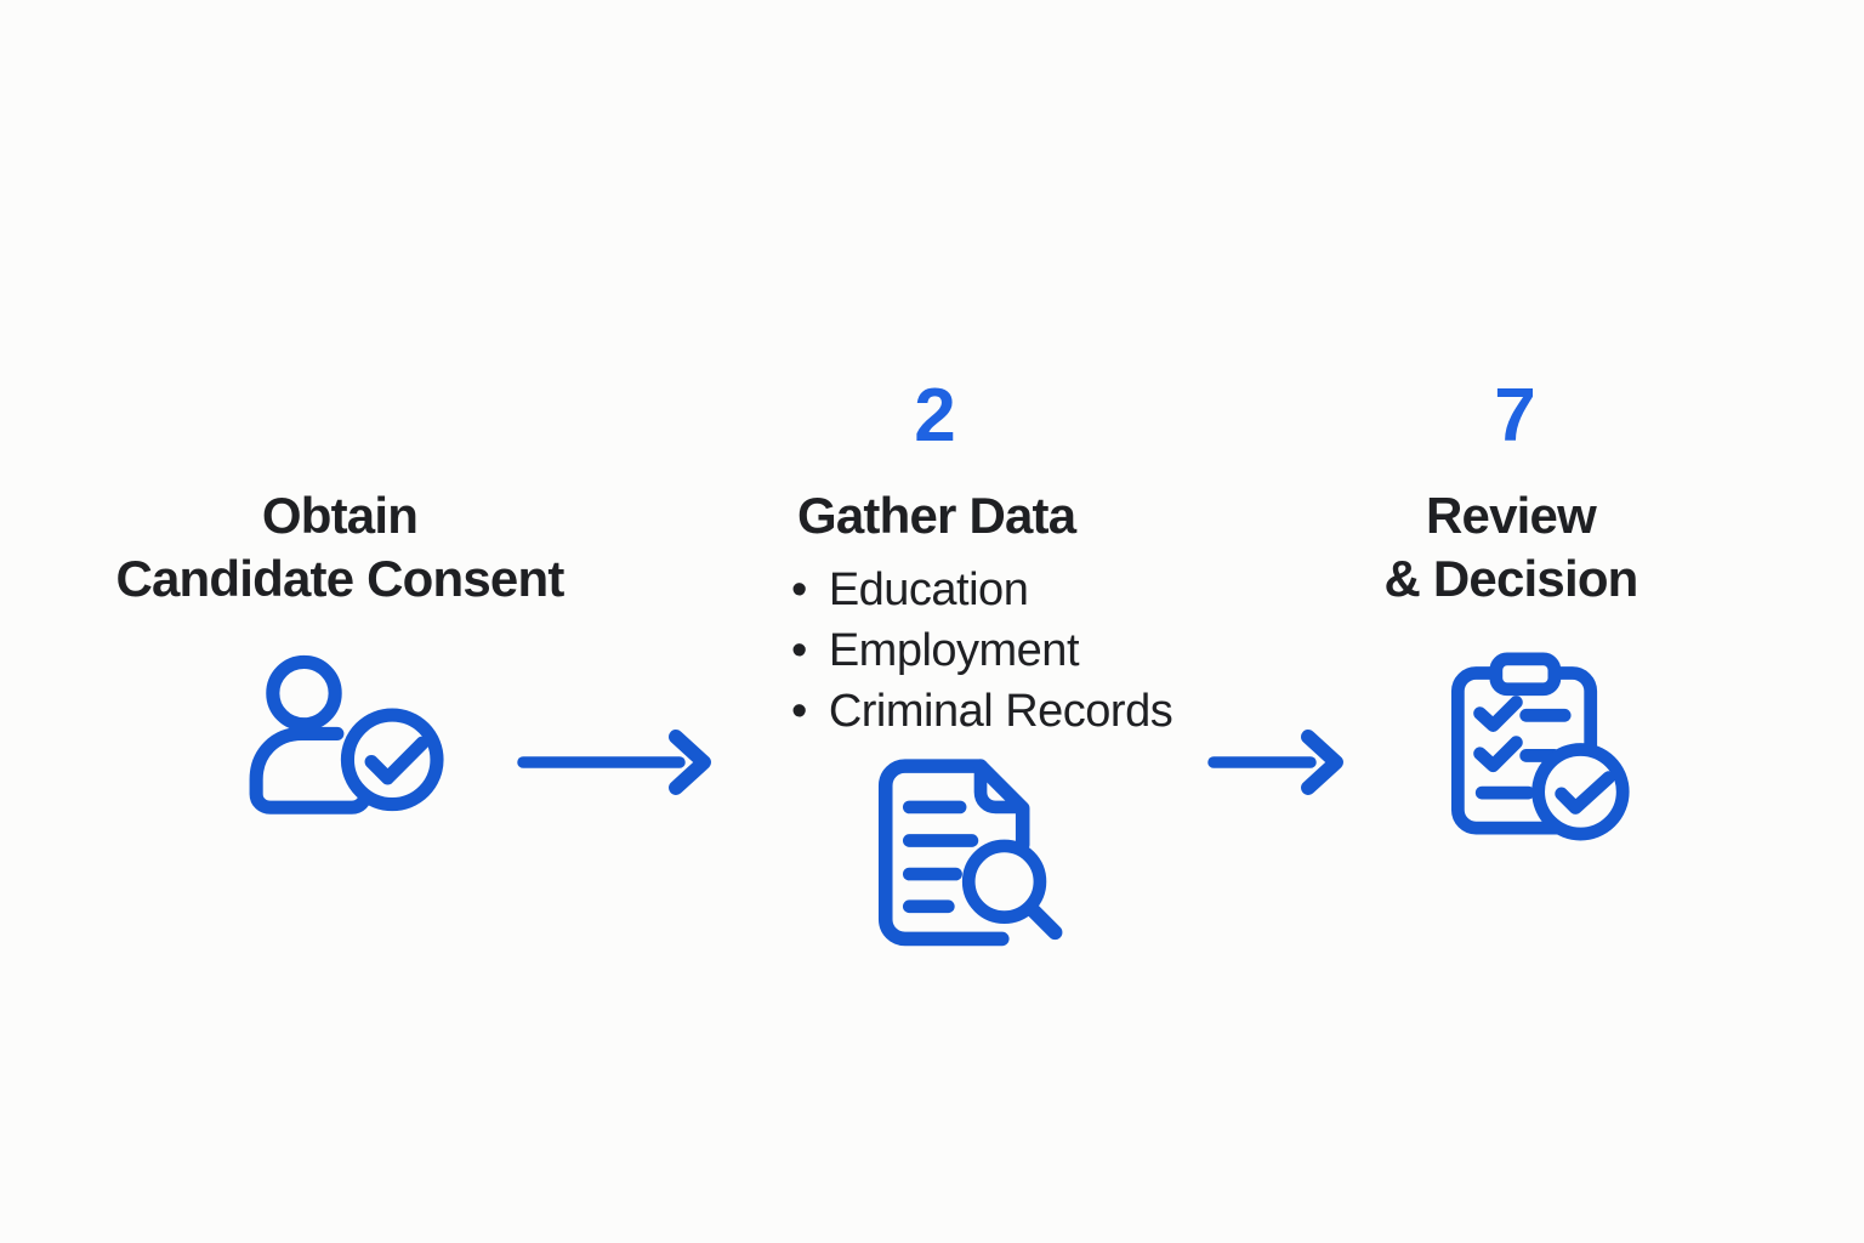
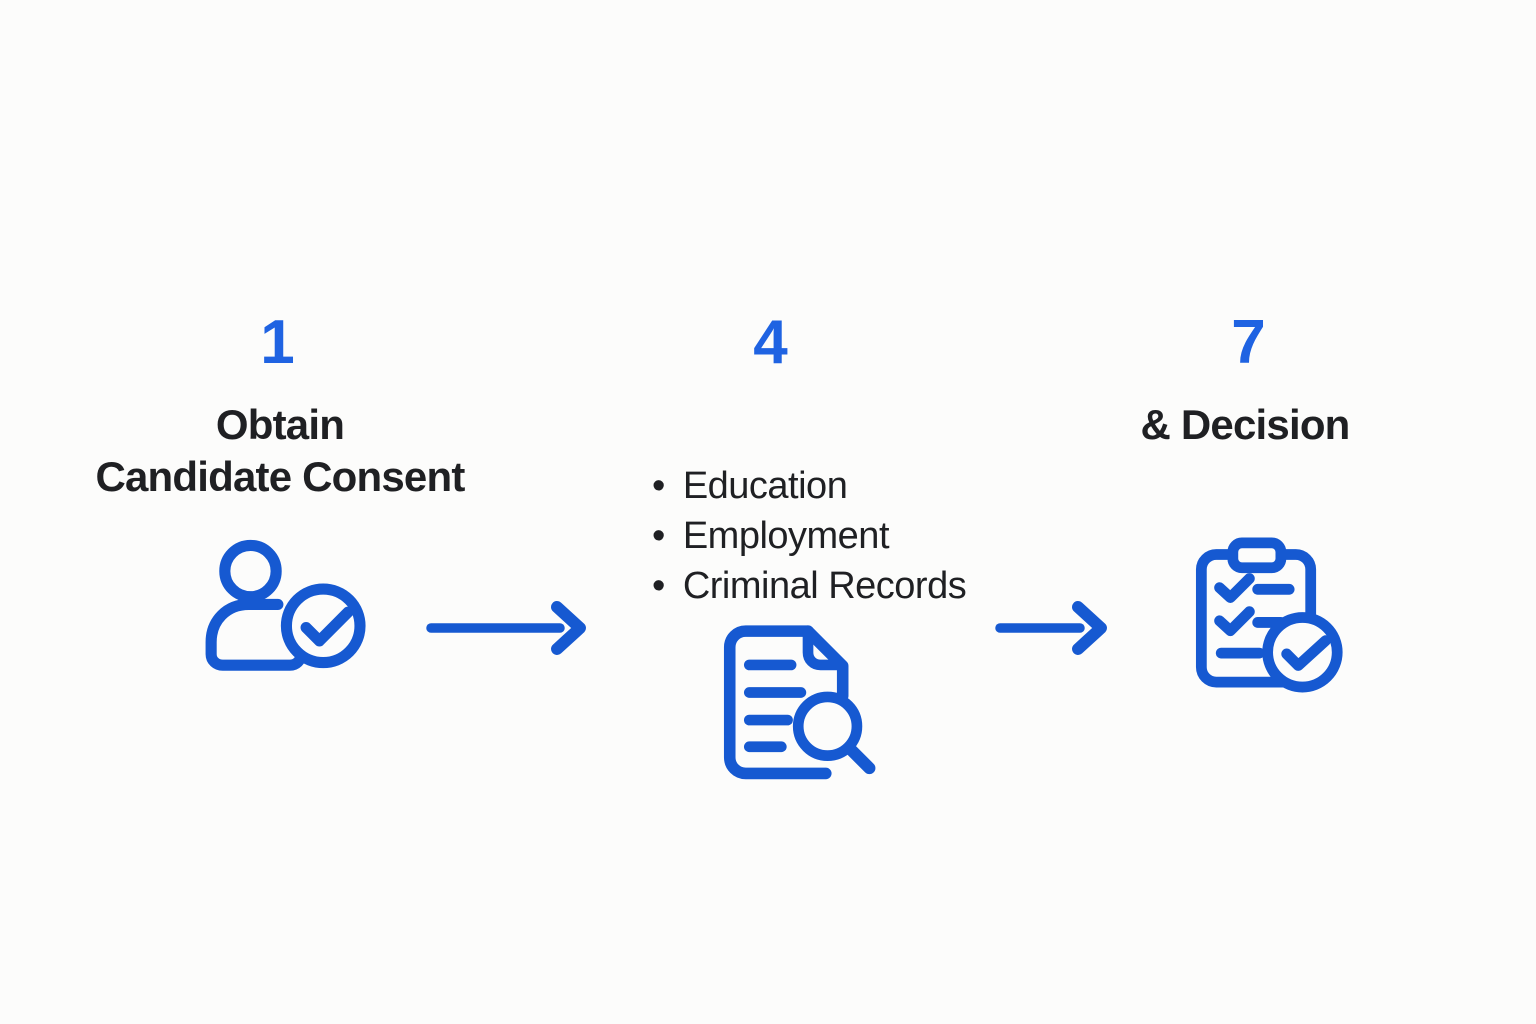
+ 1
  Obtain
  Candidate Consent
- 2
+ 4
- Gather Data
  Education
  Employment
  Criminal Records
  7
- Review
  & Decision
